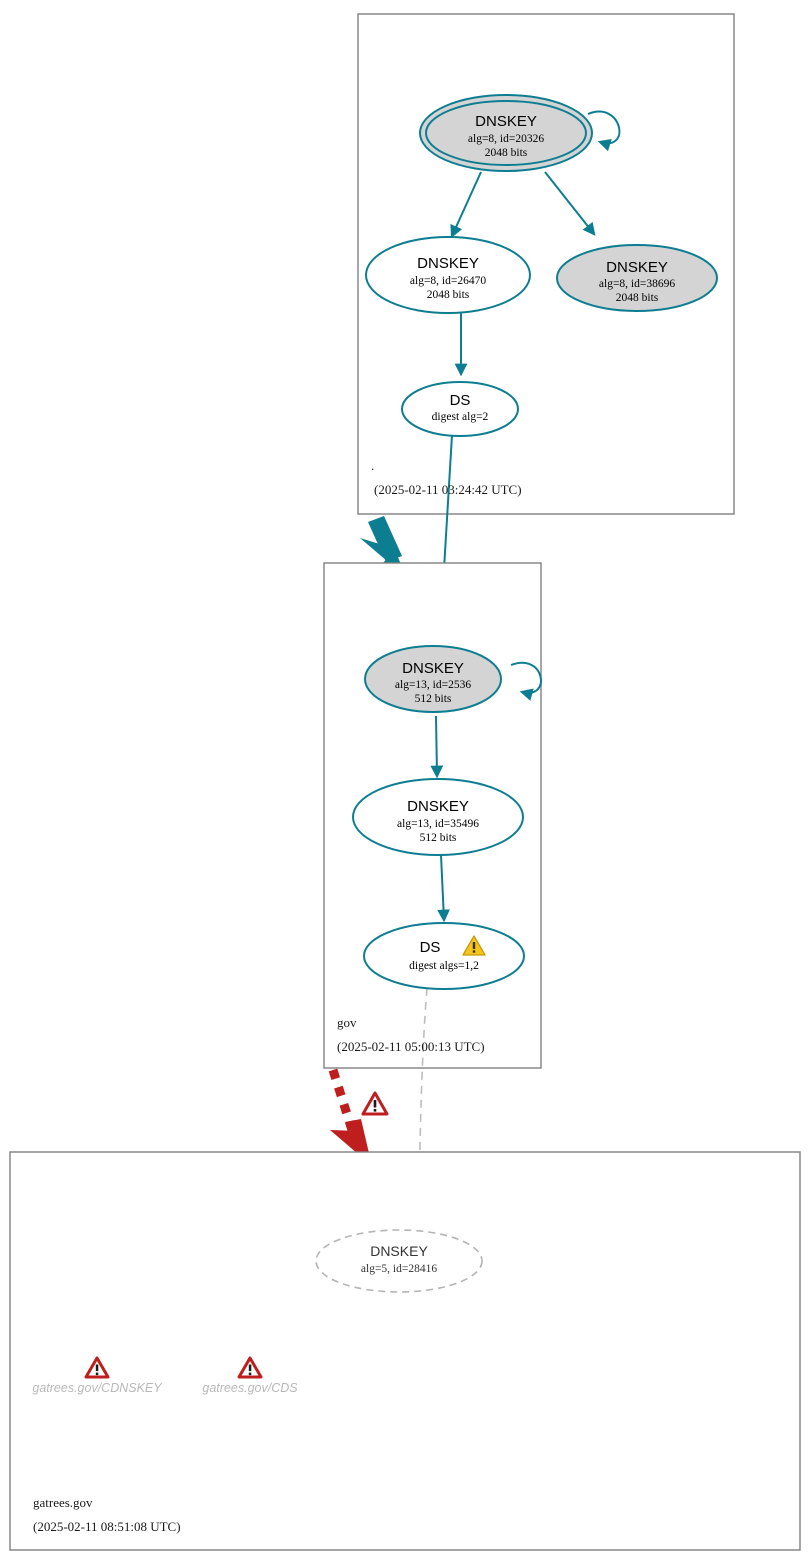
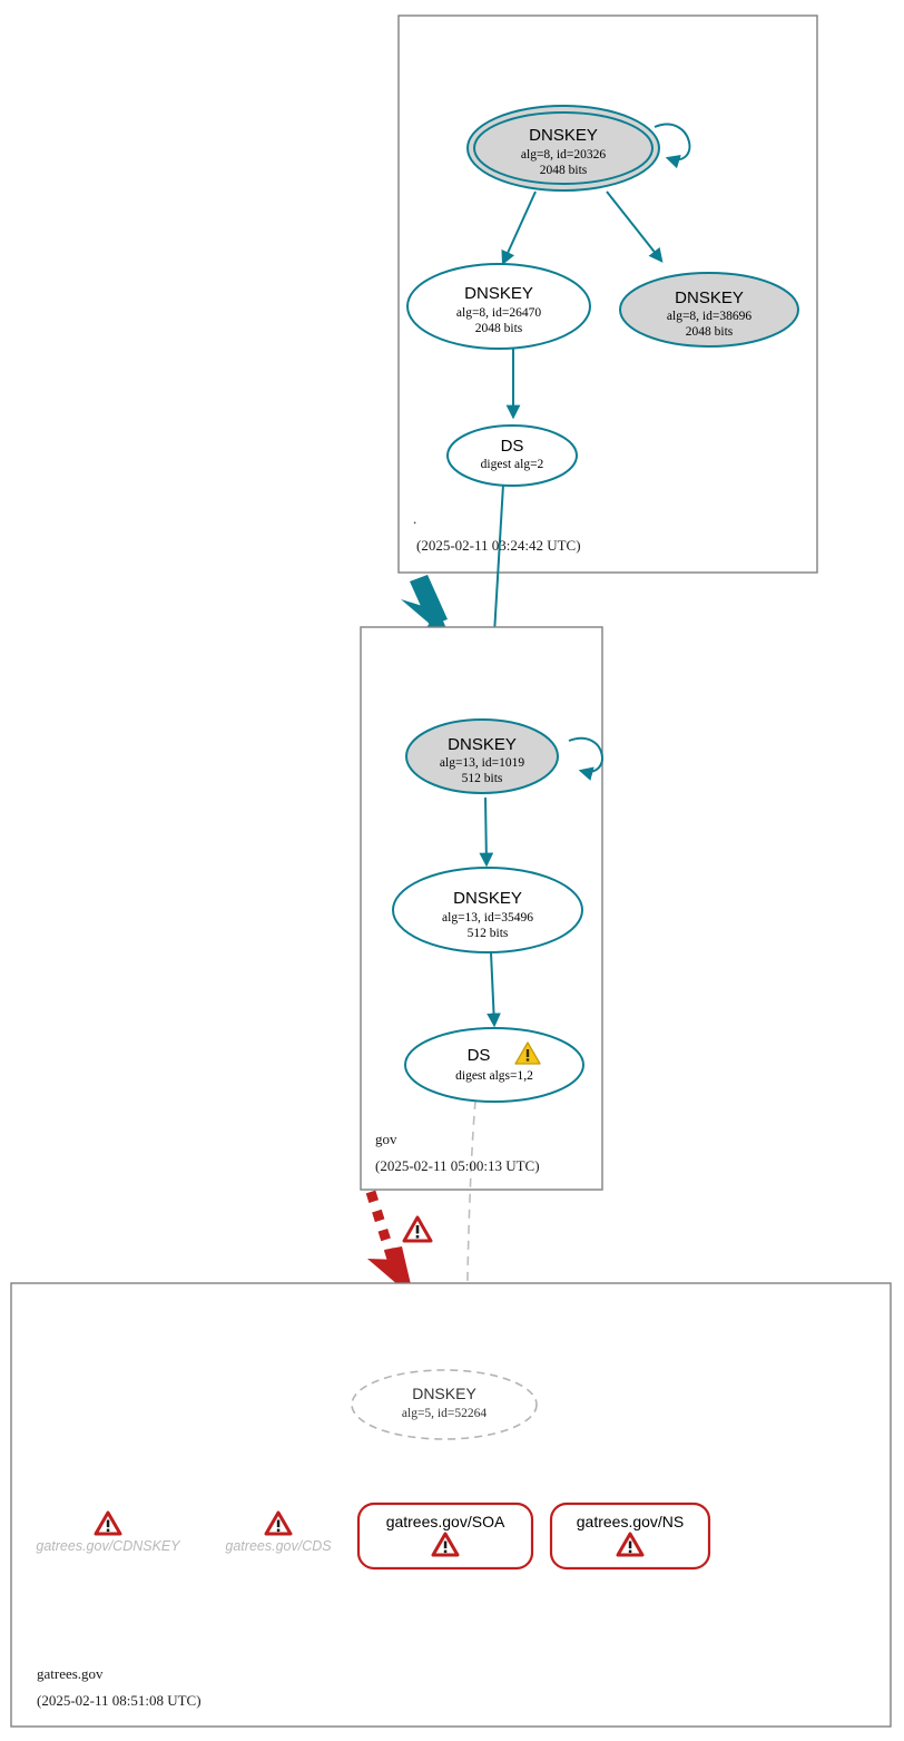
  DNSKEY
  alg=8, id=20326
  2048 bits
  DNSKEY
  alg=8, id=26470
  2048 bits
  DNSKEY
  alg=8, id=38696
  2048 bits
  DS
  digest alg=2
  .
  (2025-02-11 03:24:42 UTC)
  DNSKEY
- alg=13, id=2536
+ alg=13, id=1019
  512 bits
  DNSKEY
  alg=13, id=35496
  512 bits
  DS
  digest algs=1,2
  gov
  (2025-02-11 05:00:13 UTC)
  DNSKEY
- alg=5, id=28416
+ alg=5, id=52264
  gatrees.gov/CDNSKEY
  gatrees.gov/CDS
+ gatrees.gov/SOA
+ gatrees.gov/NS
  gatrees.gov
  (2025-02-11 08:51:08 UTC)
